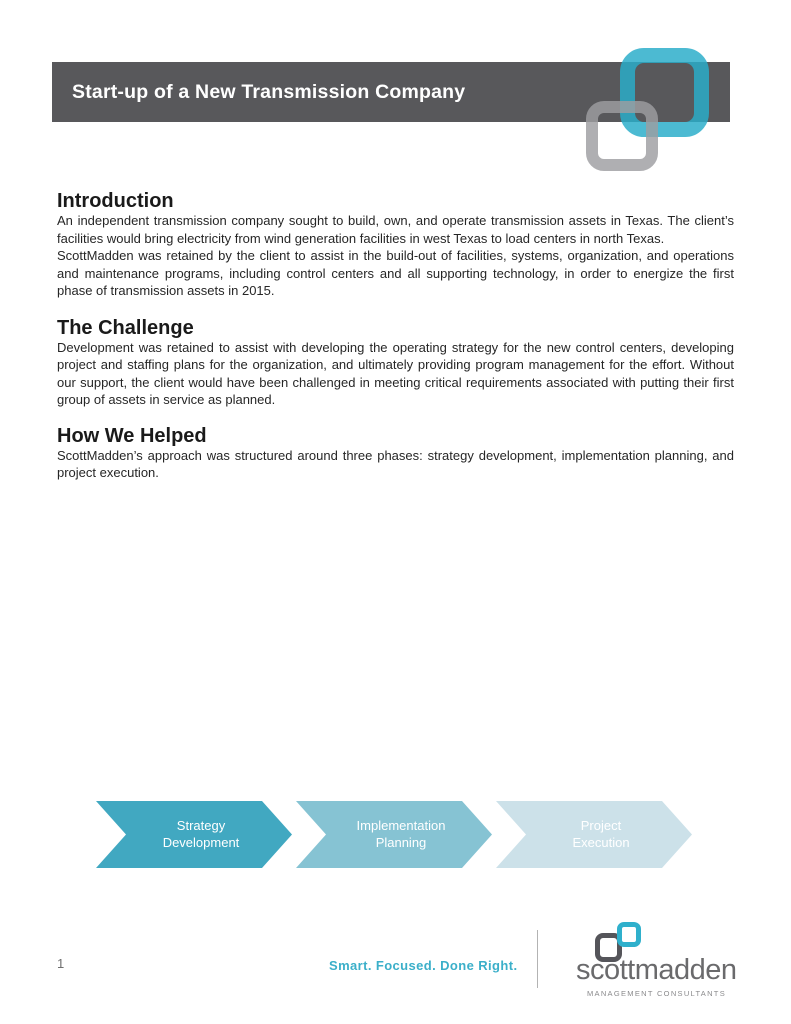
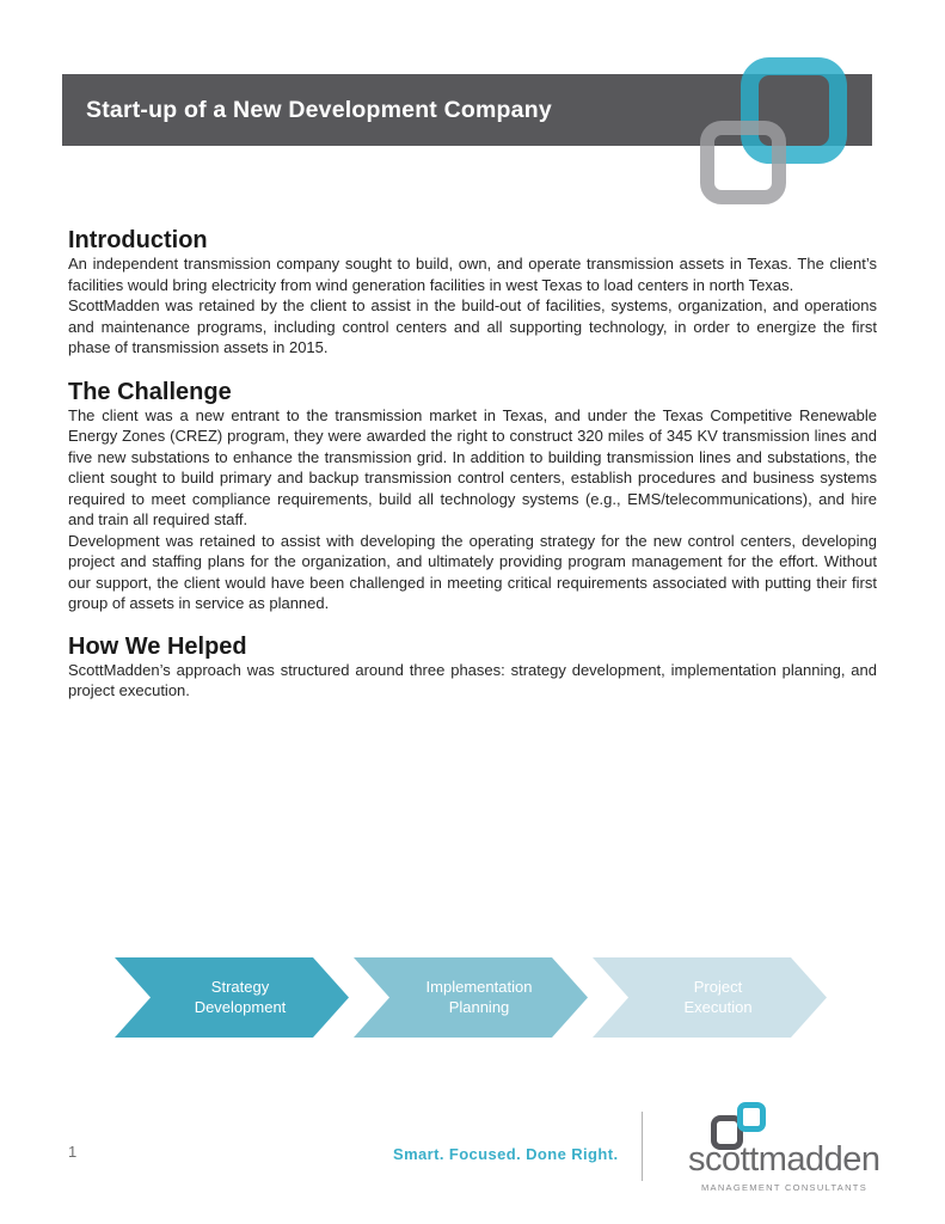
- Start-up of a New Transmission Company
+ Start-up of a New Development Company
  Introduction
  An independent transmission company sought to build, own, and operate transmission assets in Texas. The client’s facilities would bring electricity from wind generation facilities in west Texas to load centers in north Texas.
  ScottMadden was retained by the client to assist in the build-out of facilities, systems, organization, and operations and maintenance programs, including control centers and all supporting technology, in order to energize the first phase of transmission assets in 2015.
  The Challenge
+ The client was a new entrant to the transmission market in Texas, and under the Texas Competitive Renewable Energy Zones (CREZ) program, they were awarded the right to construct 320 miles of 345 KV transmission lines and five new substations to enhance the transmission grid. In addition to building transmission lines and substations, the client sought to build primary and backup transmission control centers, establish procedures and business systems required to meet compliance requirements, build all technology systems (e.g., EMS/telecommunications), and hire and train all required staff.
  Development was retained to assist with developing the operating strategy for the new control centers, developing project and staffing plans for the organization, and ultimately providing program management for the effort. Without our support, the client would have been challenged in meeting critical requirements associated with putting their first group of assets in service as planned.
  How We Helped
  ScottMadden’s approach was structured around three phases: strategy development, implementation planning, and project execution.
  Strategy
  Development
  Implementation
  Planning
  Project
  Execution
  1
  Smart. Focused. Done Right.
  scottmadden
  MANAGEMENT CONSULTANTS
